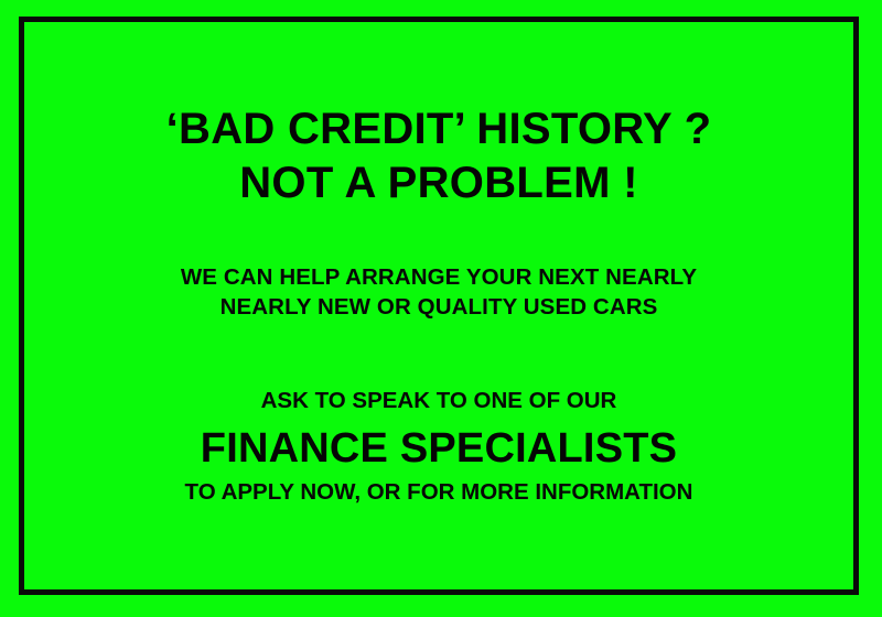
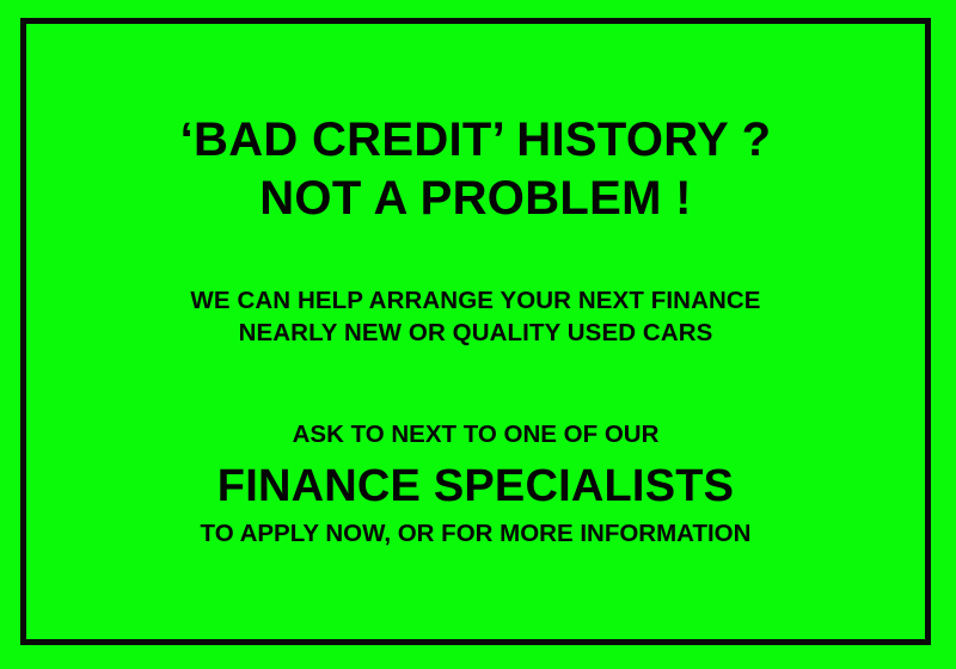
  ‘BAD CREDIT’ HISTORY ?
  NOT A PROBLEM !
- WE CAN HELP ARRANGE YOUR NEXT NEARLY
+ WE CAN HELP ARRANGE YOUR NEXT FINANCE
  NEARLY NEW OR QUALITY USED CARS
- ASK TO SPEAK TO ONE OF OUR
+ ASK TO NEXT TO ONE OF OUR
  FINANCE SPECIALISTS
  TO APPLY NOW, OR FOR MORE INFORMATION
